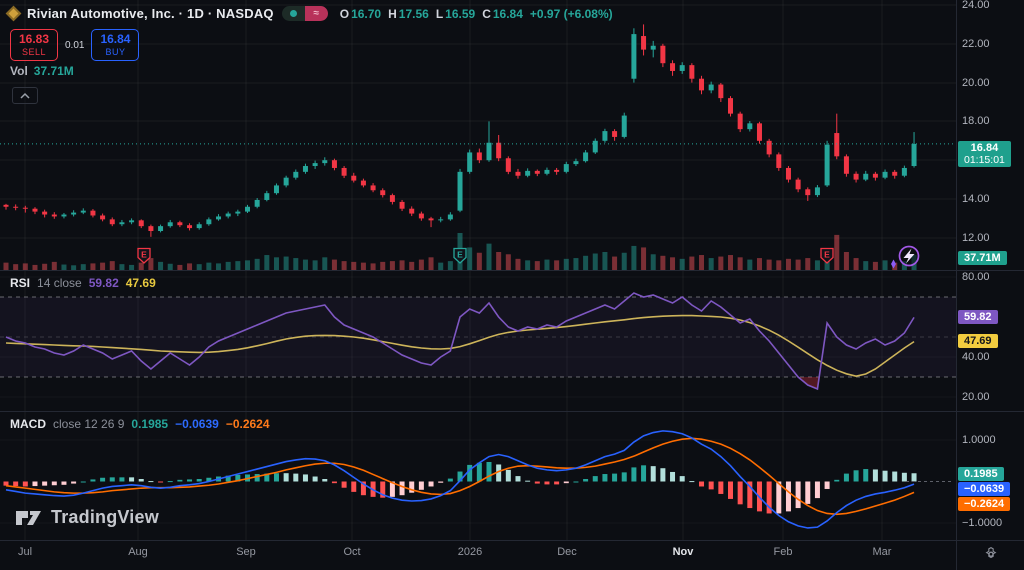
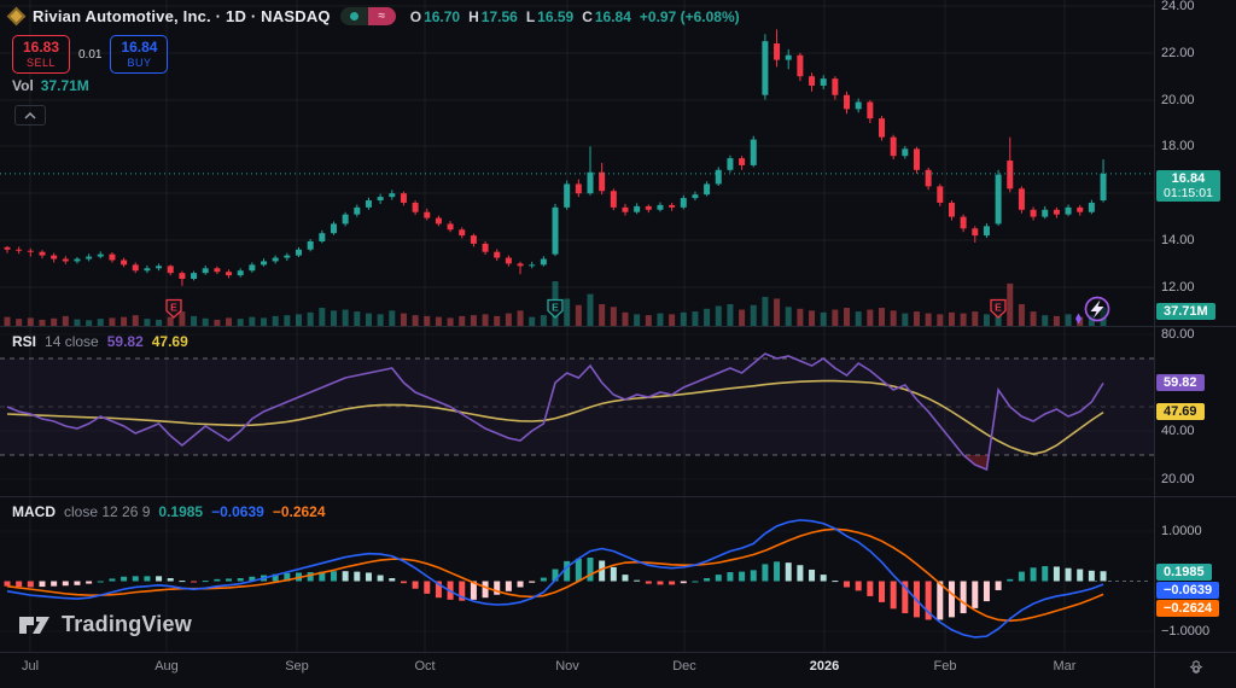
  E
  E
  E
  Rivian Automotive, Inc. · 1D · NASDAQ
  ≈
  O
  16.70
  H
  17.56
  L
  16.59
  C
  16.84
  +0.97 (+6.08%)
  16.83
  SELL
  0.01
  16.84
  BUY
  Vol
  37.71M
  RSI
  14 close
  59.82
  47.69
  MACD
  close 12 26 9
  0.1985
  −0.0639
  −0.2624
  TradingView
  24.00
  22.00
  20.00
  18.00
  14.00
  12.00
  80.00
  40.00
  20.00
  1.0000
  −1.0000
  16.84
  01:15:01
  37.71M
  59.82
  47.69
  0.1985
  −0.0639
  −0.2624
  Jul
  Aug
  Sep
  Oct
- 2026
+ Nov
  Dec
- Nov
+ 2026
  Feb
  Mar
